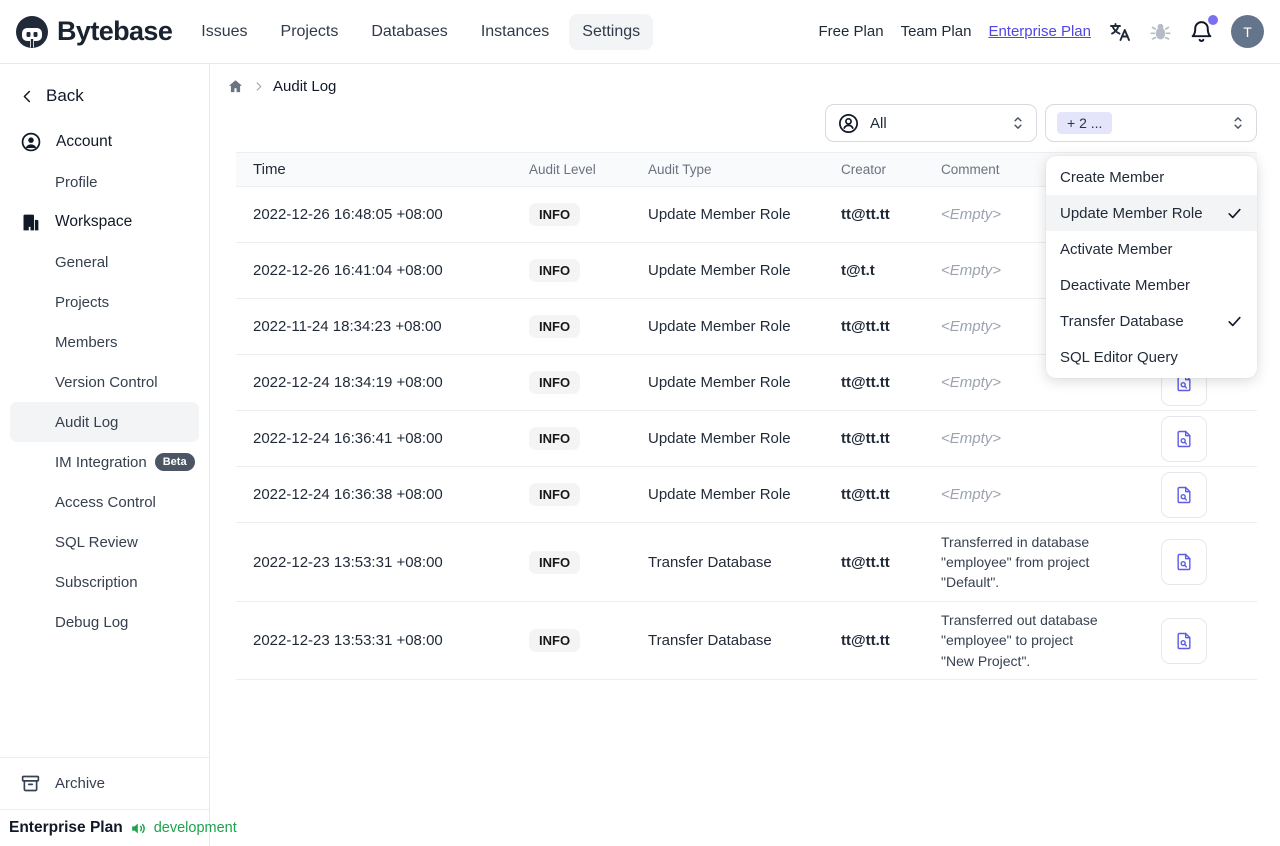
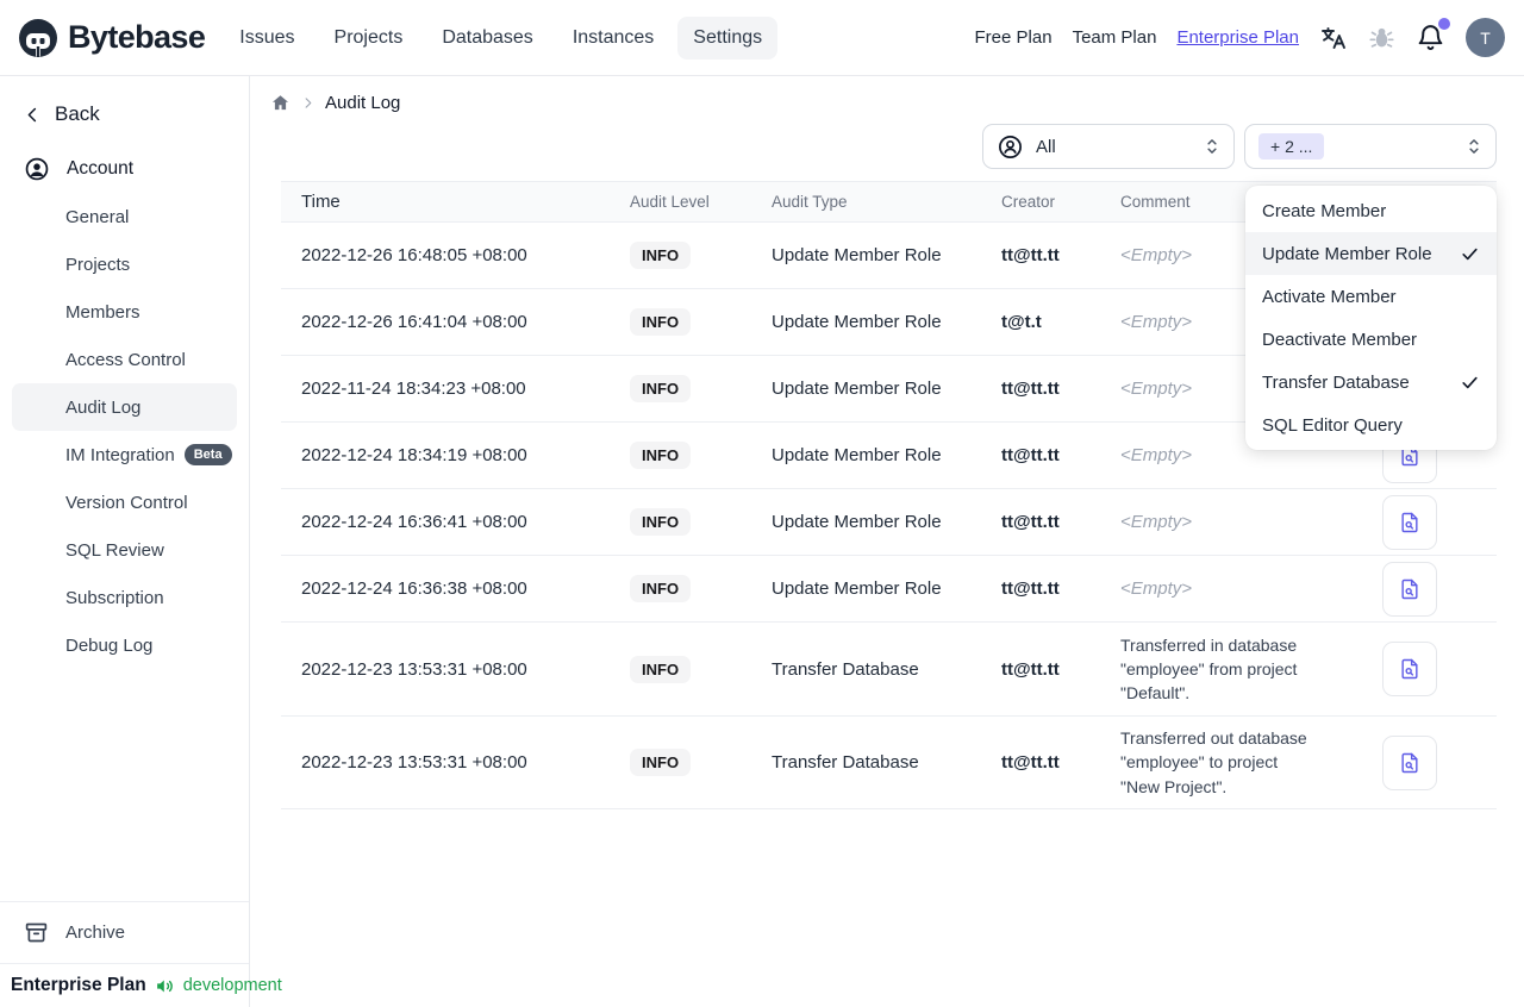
  Bytebase
  Issues
  Projects
  Databases
  Instances
  Settings
  Free Plan
  Team Plan
  Enterprise Plan
  T
  Back
  Account
- Profile
- Workspace
  General
  Projects
  Members
- Version Control
+ Access Control
  Audit Log
  IM Integration
  Beta
- Access Control
+ Version Control
  SQL Review
  Subscription
  Debug Log
  Archive
  Enterprise Plan
  development
  Audit Log
  All
  + 2 ...
  Time
  Audit Level
  Audit Type
  Creator
  Comment
  2022-12-26 16:48:05 +08:00
  INFO
  Update Member Role
  tt@tt.tt
  <Empty>
  2022-12-26 16:41:04 +08:00
  INFO
  Update Member Role
  t@t.t
  <Empty>
  2022-11-24 18:34:23 +08:00
  INFO
  Update Member Role
  tt@tt.tt
  <Empty>
  2022-12-24 18:34:19 +08:00
  INFO
  Update Member Role
  tt@tt.tt
  <Empty>
  2022-12-24 16:36:41 +08:00
  INFO
  Update Member Role
  tt@tt.tt
  <Empty>
  2022-12-24 16:36:38 +08:00
  INFO
  Update Member Role
  tt@tt.tt
  <Empty>
  2022-12-23 13:53:31 +08:00
  INFO
  Transfer Database
  tt@tt.tt
  Transferred in database "employee" from project "Default".
  2022-12-23 13:53:31 +08:00
  INFO
  Transfer Database
  tt@tt.tt
  Transferred out database "employee" to project "New Project".
  Create Member
  Update Member Role
  Activate Member
  Deactivate Member
  Transfer Database
  SQL Editor Query
